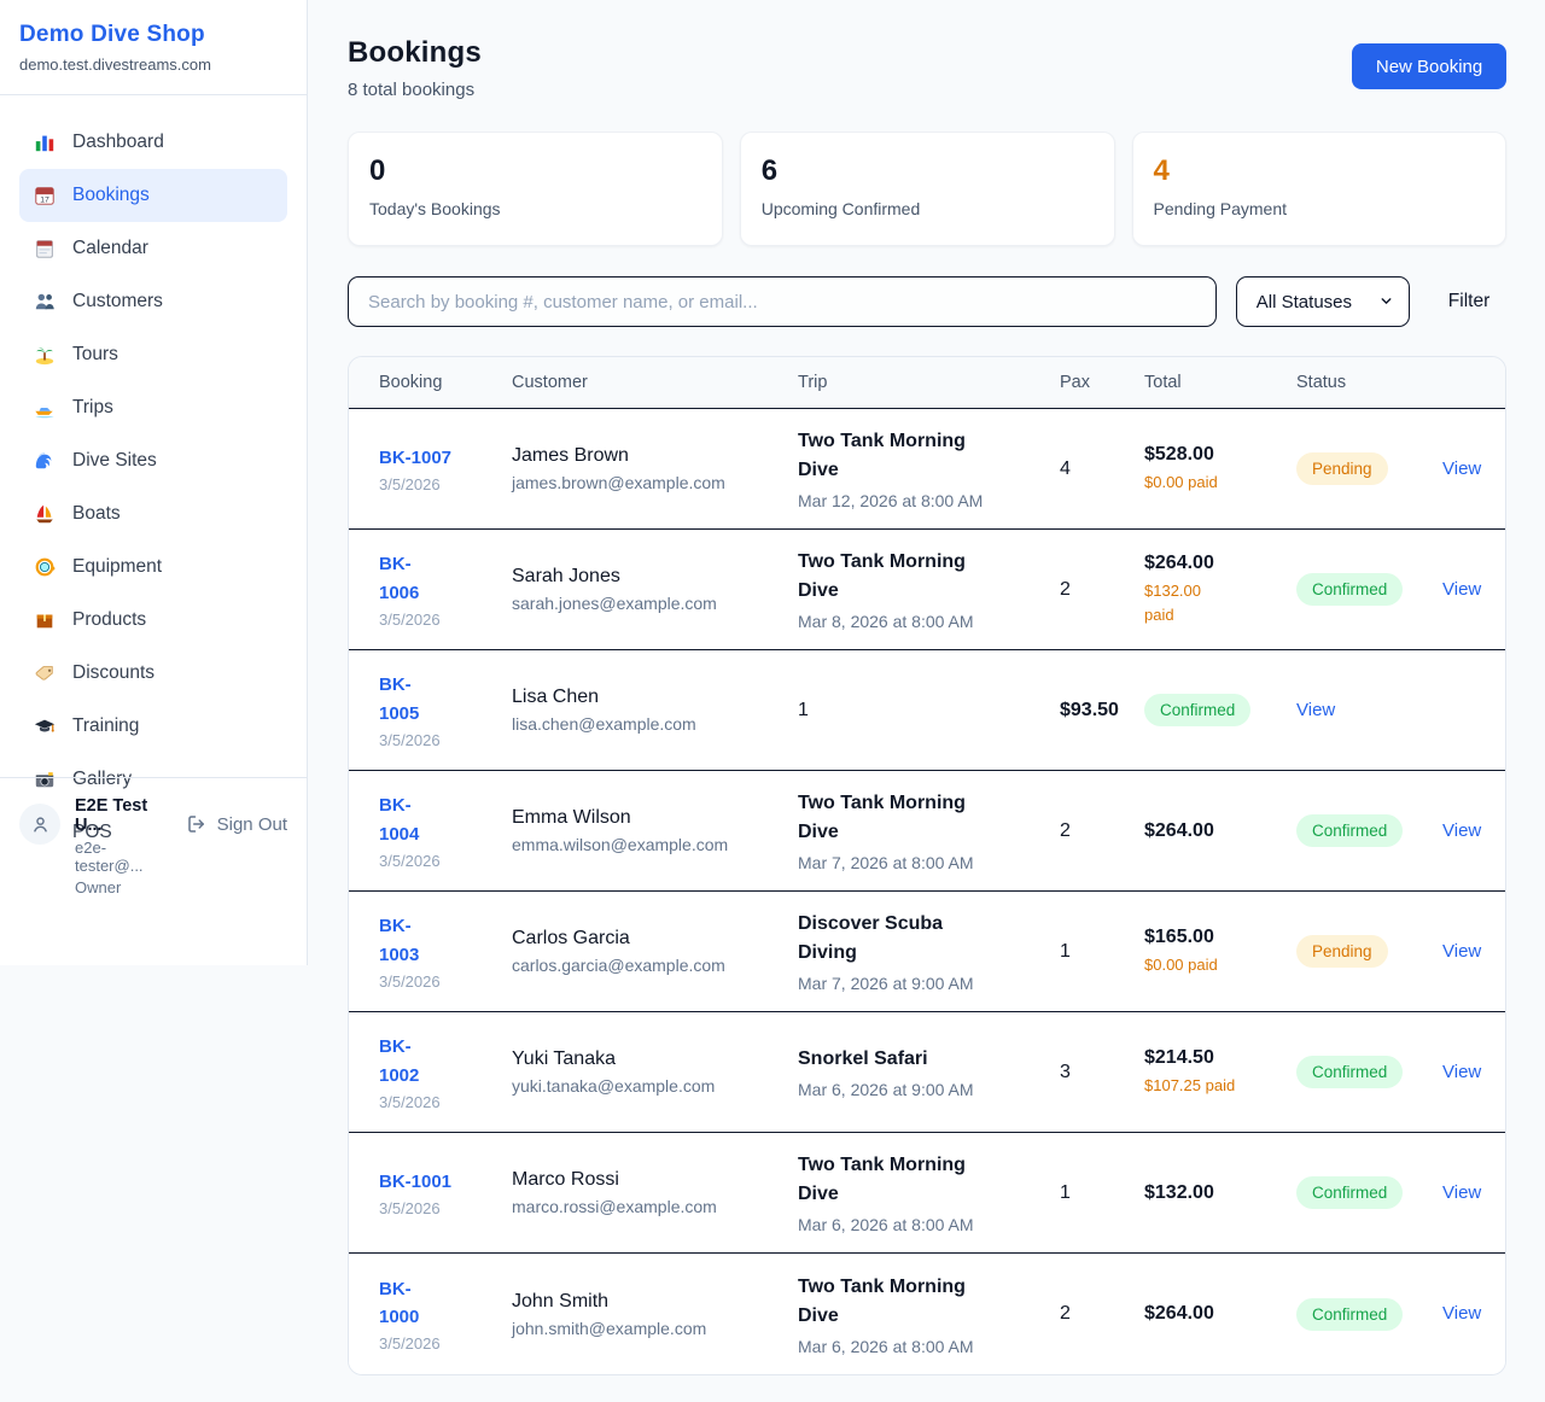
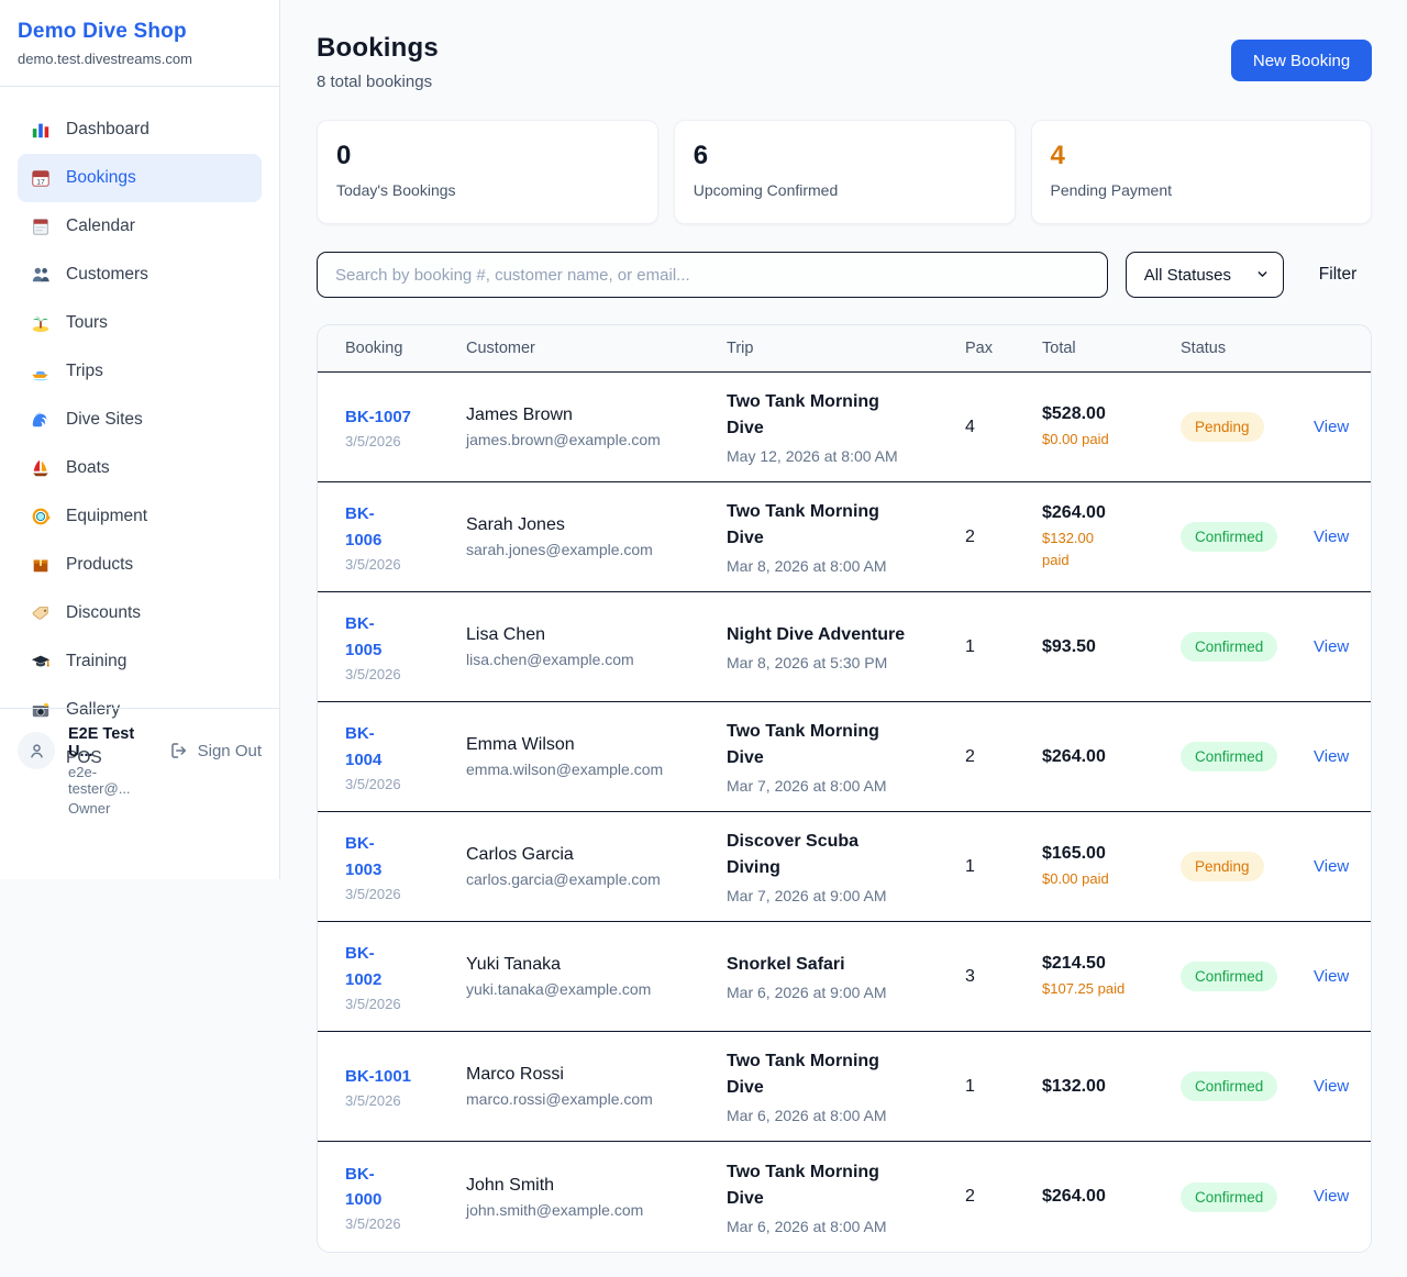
  Demo Dive Shop
  demo.test.divestreams.com
  Dashboard
  Bookings
  Calendar
  Customers
  Tours
  Trips
  Dive Sites
  Boats
  Equipment
  Products
  Discounts
  Training
  Gallery
  POS
  E2E Test U...
  e2e-tester@...
  Owner
  Sign Out
  Bookings
  8 total bookings
  New Booking
  0
  Today's Bookings
  6
  Upcoming Confirmed
  4
  Pending Payment
  Search by booking #, customer name, or email...
  All Statuses
  Filter
  Booking
  Customer
  Trip
  Pax
  Total
  Status
  BK-1007
  3/5/2026
  James Brown
  james.brown@example.com
  Two Tank Morning
  Dive
- Mar 12, 2026 at 8:00 AM
+ May 12, 2026 at 8:00 AM
  4
  $528.00
  $0.00 paid
  Pending
  View
  BK-
  1006
  3/5/2026
  Sarah Jones
  sarah.jones@example.com
  Two Tank Morning
  Dive
  Mar 8, 2026 at 8:00 AM
  2
  $264.00
  $132.00
  paid
  Confirmed
  View
  BK-
  1005
  3/5/2026
  Lisa Chen
  lisa.chen@example.com
+ Night Dive Adventure
+ Mar 8, 2026 at 5:30 PM
  1
  $93.50
  Confirmed
  View
  BK-
  1004
  3/5/2026
  Emma Wilson
  emma.wilson@example.com
  Two Tank Morning
  Dive
  Mar 7, 2026 at 8:00 AM
  2
  $264.00
  Confirmed
  View
  BK-
  1003
  3/5/2026
  Carlos Garcia
  carlos.garcia@example.com
  Discover Scuba
  Diving
  Mar 7, 2026 at 9:00 AM
  1
  $165.00
  $0.00 paid
  Pending
  View
  BK-
  1002
  3/5/2026
  Yuki Tanaka
  yuki.tanaka@example.com
  Snorkel Safari
  Mar 6, 2026 at 9:00 AM
  3
  $214.50
  $107.25 paid
  Confirmed
  View
  BK-1001
  3/5/2026
  Marco Rossi
  marco.rossi@example.com
  Two Tank Morning
  Dive
  Mar 6, 2026 at 8:00 AM
  1
  $132.00
  Confirmed
  View
  BK-
  1000
  3/5/2026
  John Smith
  john.smith@example.com
  Two Tank Morning
  Dive
  Mar 6, 2026 at 8:00 AM
  2
  $264.00
  Confirmed
  View
